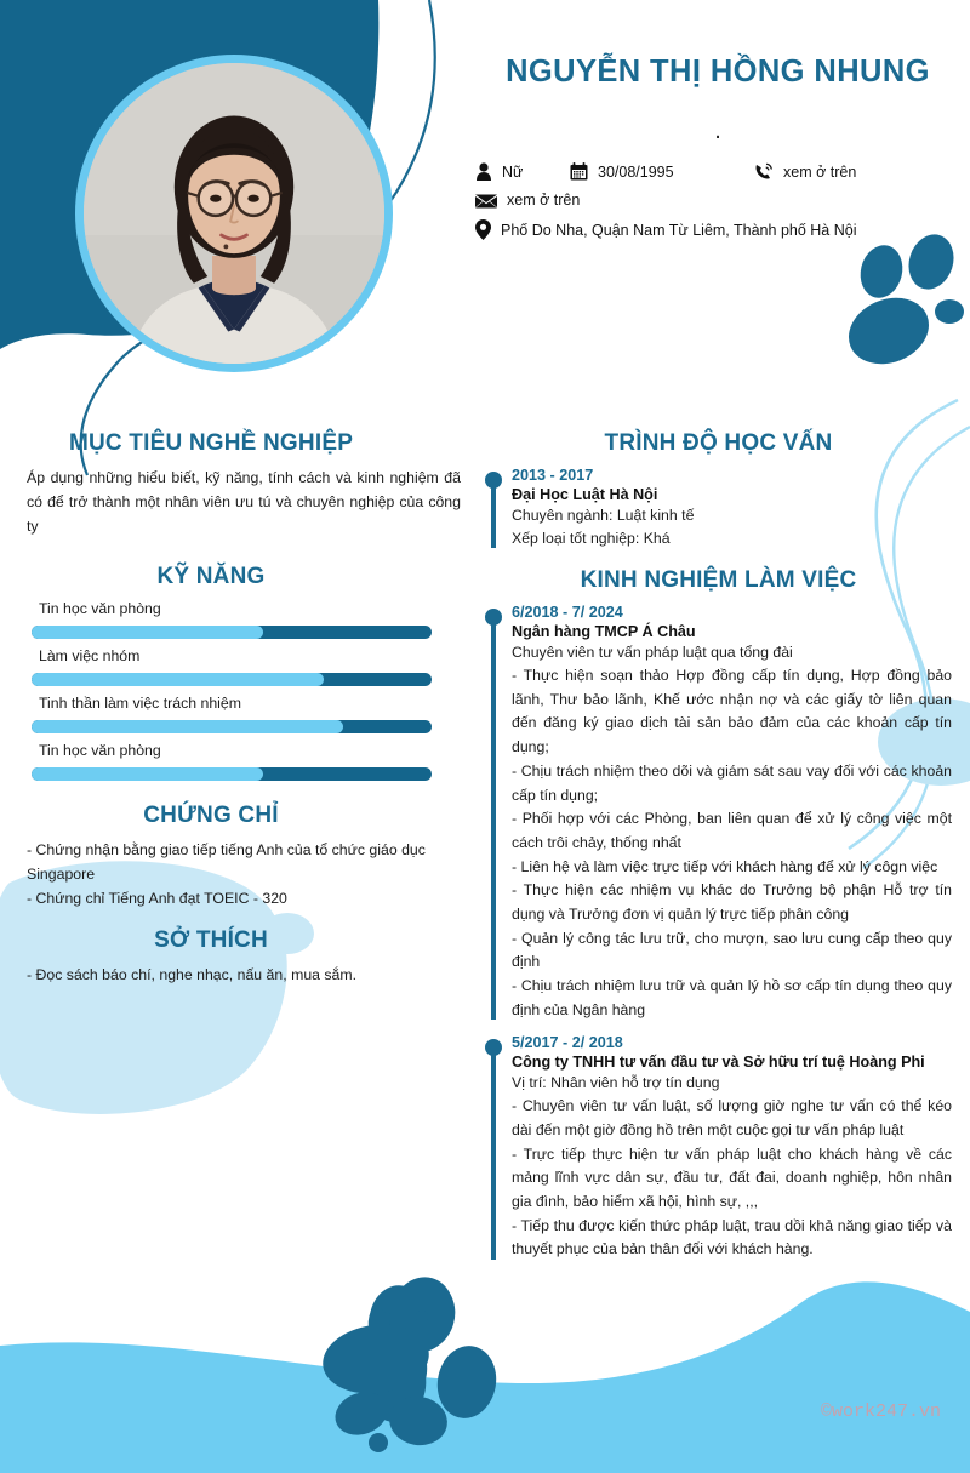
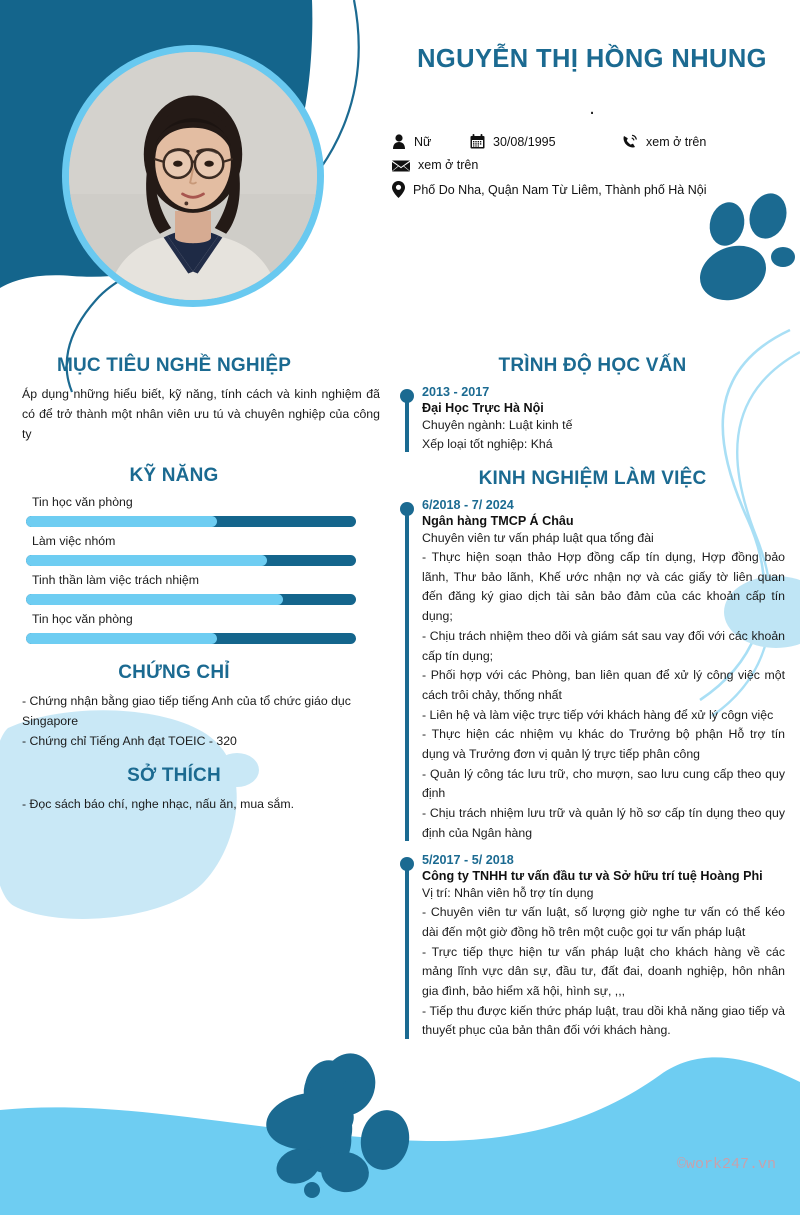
  NGUYỄN THỊ HỒNG NHUNG
  .
  Nữ
  30/08/1995
  xem ở trên
  xem ở trên
  Phố Do Nha, Quận Nam Từ Liêm, Thành phố Hà Nội
  MỤC TIÊU NGHỀ NGHIỆP
  Áp dụng những hiểu biết, kỹ năng, tính cách và kinh nghiệm đã có để trở thành một nhân viên ưu tú và chuyên nghiệp của công ty
  KỸ NĂNG
  Tin học văn phòng
  Làm việc nhóm
  Tinh thần làm việc trách nhiệm
  Tin học văn phòng
  CHỨNG CHỈ
  - Chứng nhận bằng giao tiếp tiếng Anh của tổ chức giáo dục Singapore
  - Chứng chỉ Tiếng Anh đạt TOEIC - 320
  SỞ THÍCH
  - Đọc sách báo chí, nghe nhạc, nấu ăn, mua sắm.
  TRÌNH ĐỘ HỌC VẤN
  2013 - 2017
- Đại Học Luật Hà Nội
+ Đại Học Trực Hà Nội
  Chuyên ngành: Luật kinh tế
  Xếp loại tốt nghiệp: Khá
  KINH NGHIỆM LÀM VIỆC
  6/2018 - 7/ 2024
  Ngân hàng TMCP Á Châu
  Chuyên viên tư vấn pháp luật qua tổng đài
  - Thực hiện soạn thảo Hợp đồng cấp tín dụng, Hợp đồng bảo lãnh, Thư bảo lãnh, Khế ước nhận nợ và các giấy tờ liên quan đến đăng ký giao dịch tài sản bảo đảm của các khoản cấp tín dụng;
  - Chịu trách nhiệm theo dõi và giám sát sau vay đối với các khoản cấp tín dụng;
  - Phối hợp với các Phòng, ban liên quan để xử lý công việc một cách trôi chảy, thống nhất
  - Liên hệ và làm việc trực tiếp với khách hàng để xử lý côgn việc
  - Thực hiện các nhiệm vụ khác do Trưởng bộ phận Hỗ trợ tín dụng và Trưởng đơn vị quản lý trực tiếp phân công
  - Quản lý công tác lưu trữ, cho mượn, sao lưu cung cấp theo quy định
  - Chịu trách nhiệm lưu trữ và quản lý hồ sơ cấp tín dụng theo quy định của Ngân hàng
- 5/2017 - 2/ 2018
+ 5/2017 - 5/ 2018
  Công ty TNHH tư vấn đầu tư và Sở hữu trí tuệ Hoàng Phi
  Vị trí: Nhân viên hỗ trợ tín dụng
  - Chuyên viên tư vấn luật, số lượng giờ nghe tư vấn có thể kéo dài đến một giờ đồng hồ trên một cuộc gọi tư vấn pháp luật
  - Trực tiếp thực hiện tư vấn pháp luật cho khách hàng về các mảng lĩnh vực dân sự, đầu tư, đất đai, doanh nghiệp, hôn nhân gia đình, bảo hiểm xã hội, hình sự, ,,,
  - Tiếp thu được kiến thức pháp luật, trau dồi khả năng giao tiếp và thuyết phục của bản thân đối với khách hàng.
  ©work247.vn
